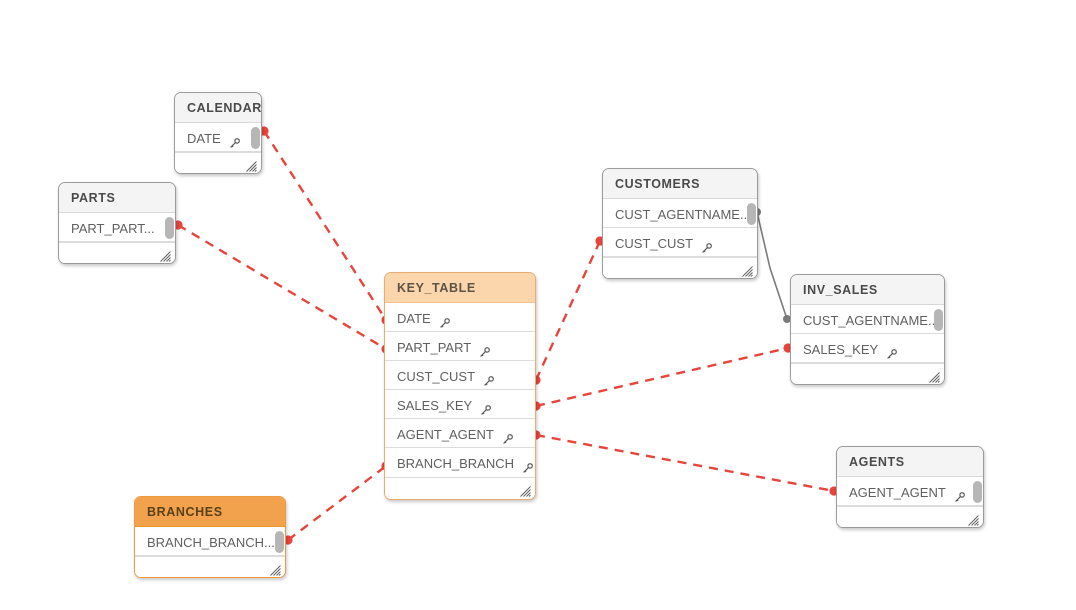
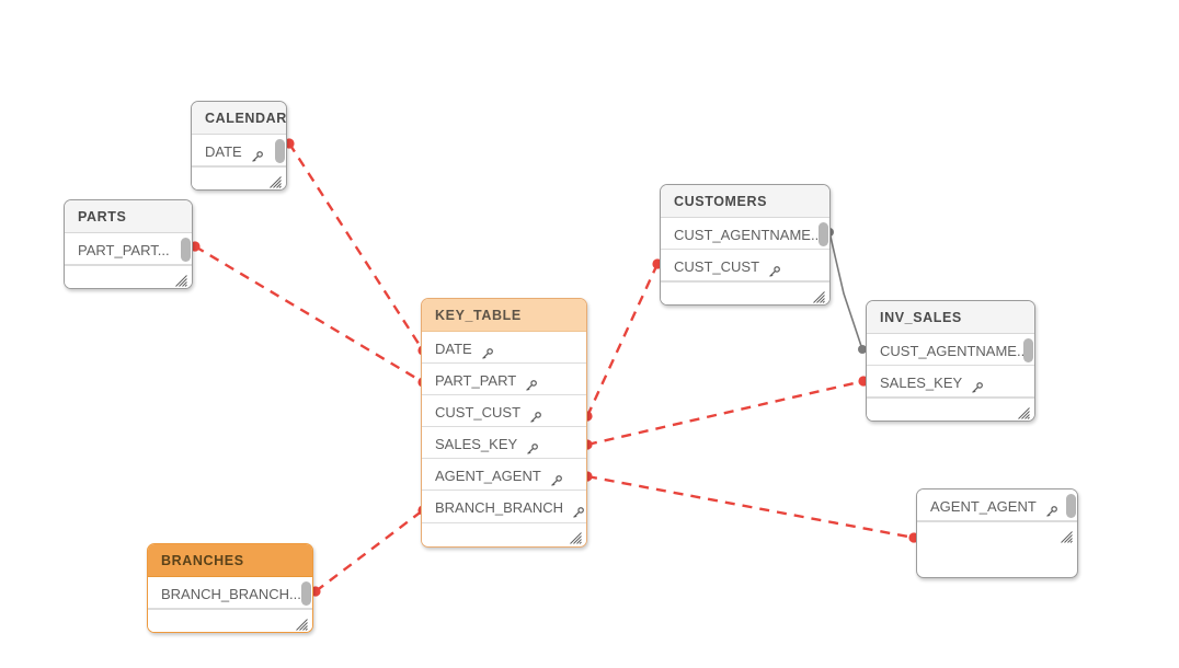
  CALENDAR
  DATE
  PARTS
  PART_PART...
  KEY_TABLE
  DATE
  PART_PART
  CUST_CUST
  SALES_KEY
  AGENT_AGENT
  BRANCH_BRANCH
  CUSTOMERS
  CUST_AGENTNAME..
  CUST_CUST
  INV_SALES
  CUST_AGENTNAME.
  SALES_KEY
- AGENTS
  AGENT_AGENT
  BRANCHES
  BRANCH_BRANCH...
